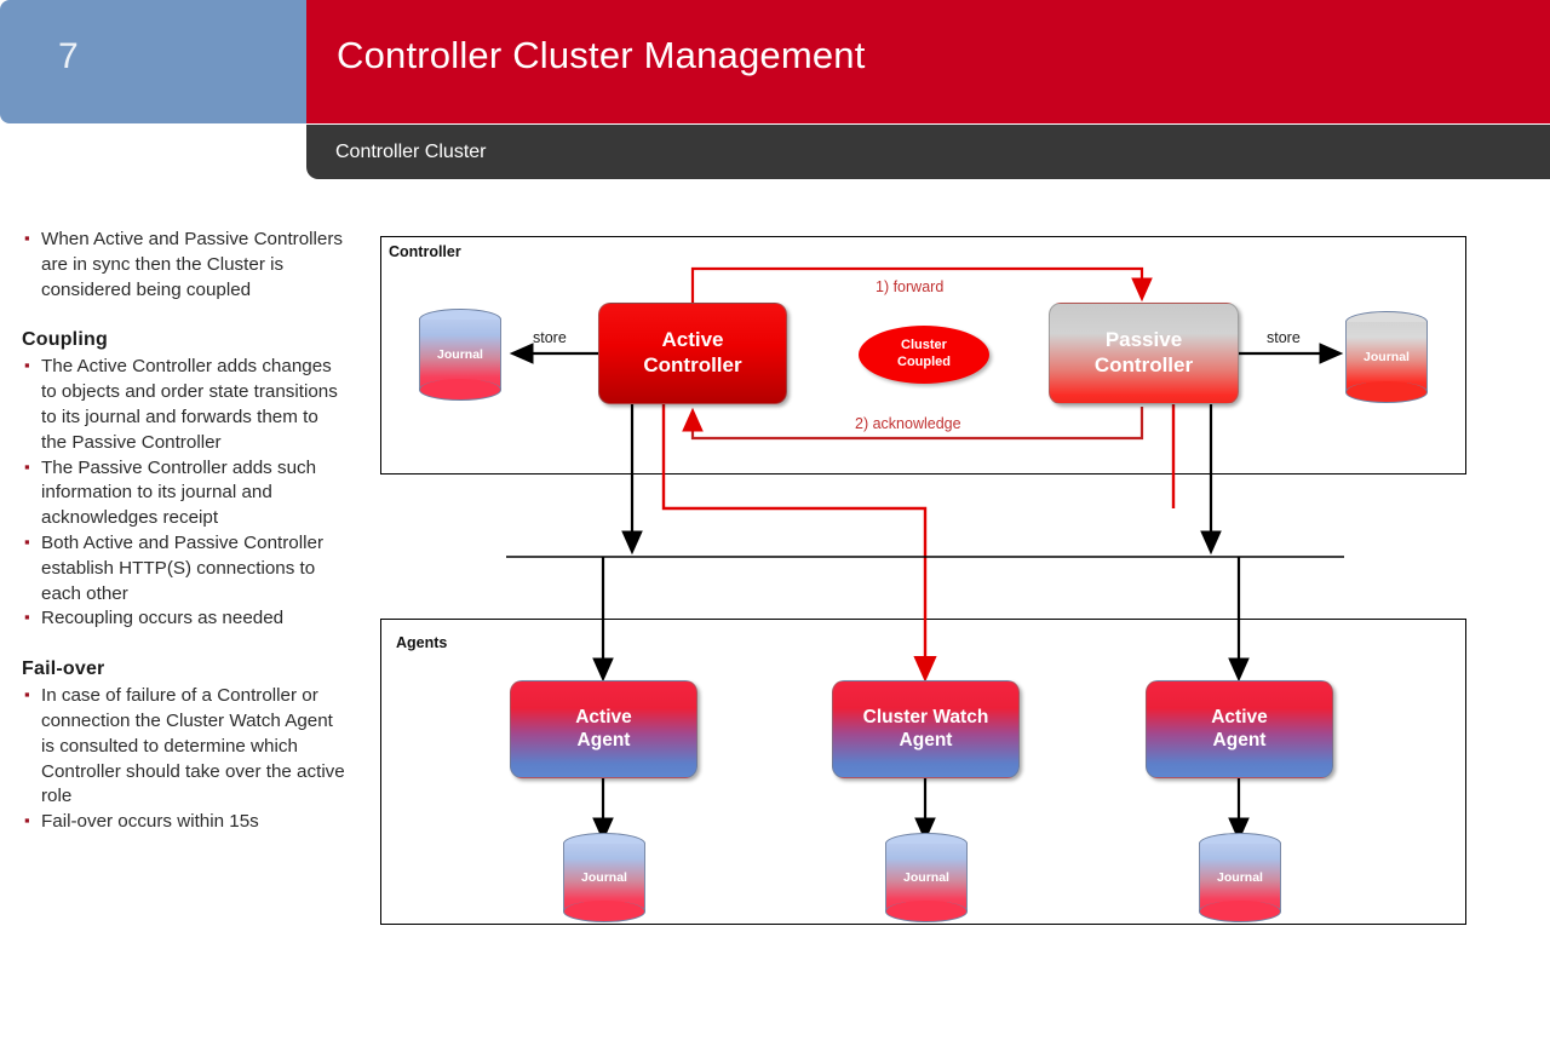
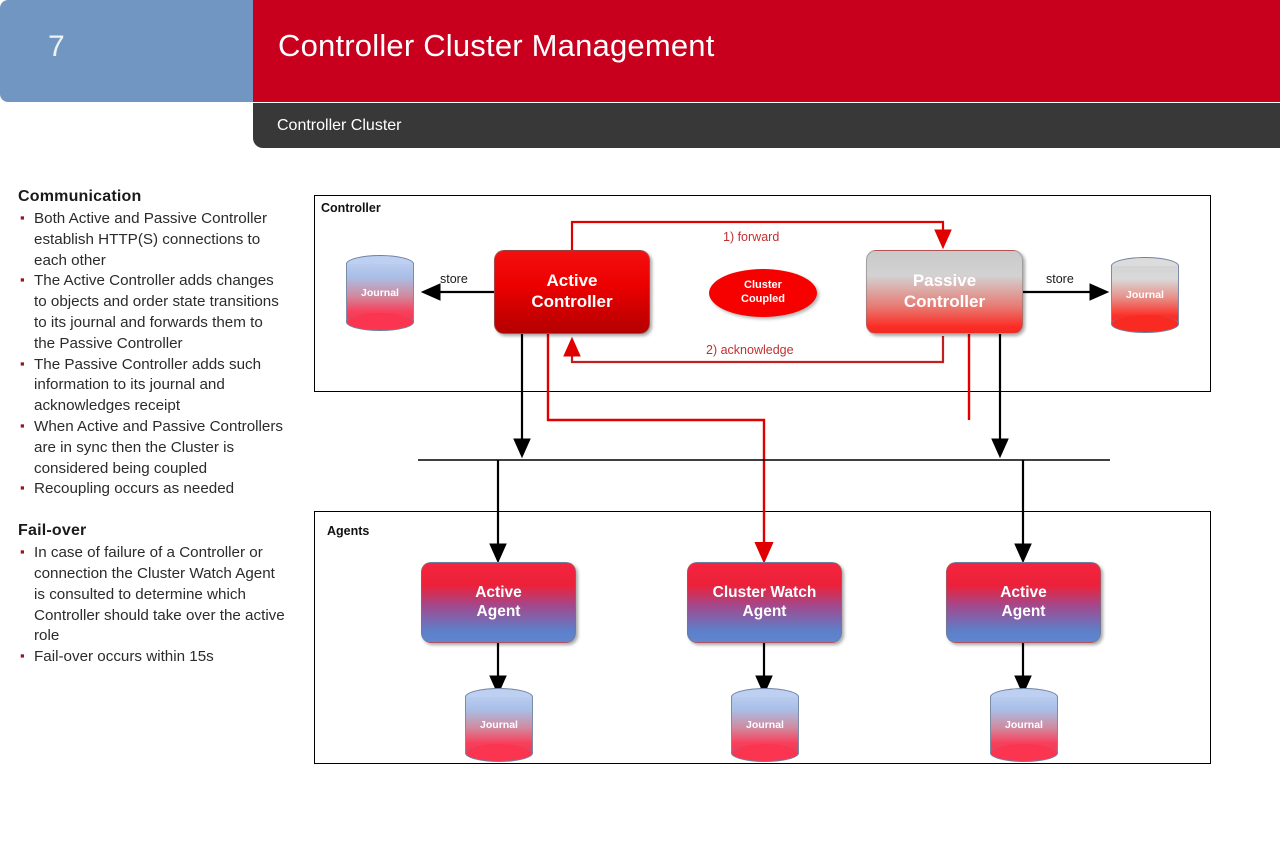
  7
  Controller Cluster Management
  Controller Cluster
+ Communication
- When Active and Passive Controllers are in sync then the Cluster is considered being coupled
+ Both Active and Passive Controller establish HTTP(S) connections to each other
- Coupling
  The Active Controller adds changes to objects and order state transitions to its journal and forwards them to the Passive Controller
  The Passive Controller adds such information to its journal and acknowledges receipt
- Both Active and Passive Controller establish HTTP(S) connections to each other
+ When Active and Passive Controllers are in sync then the Cluster is considered being coupled
  Recoupling occurs as needed
  Fail-over
  In case of failure of a Controller or connection the Cluster Watch Agent is consulted to determine which Controller should take over the active role
  Fail-over occurs within 15s
  Controller
  Agents
  Journal
  store
  Active
  Controller
  1) forward
  Cluster
  Coupled
  2) acknowledge
  Passive
  Controller
  store
  Journal
  Active
  Agent
  Cluster Watch
  Agent
  Active
  Agent
  Journal
  Journal
  Journal
